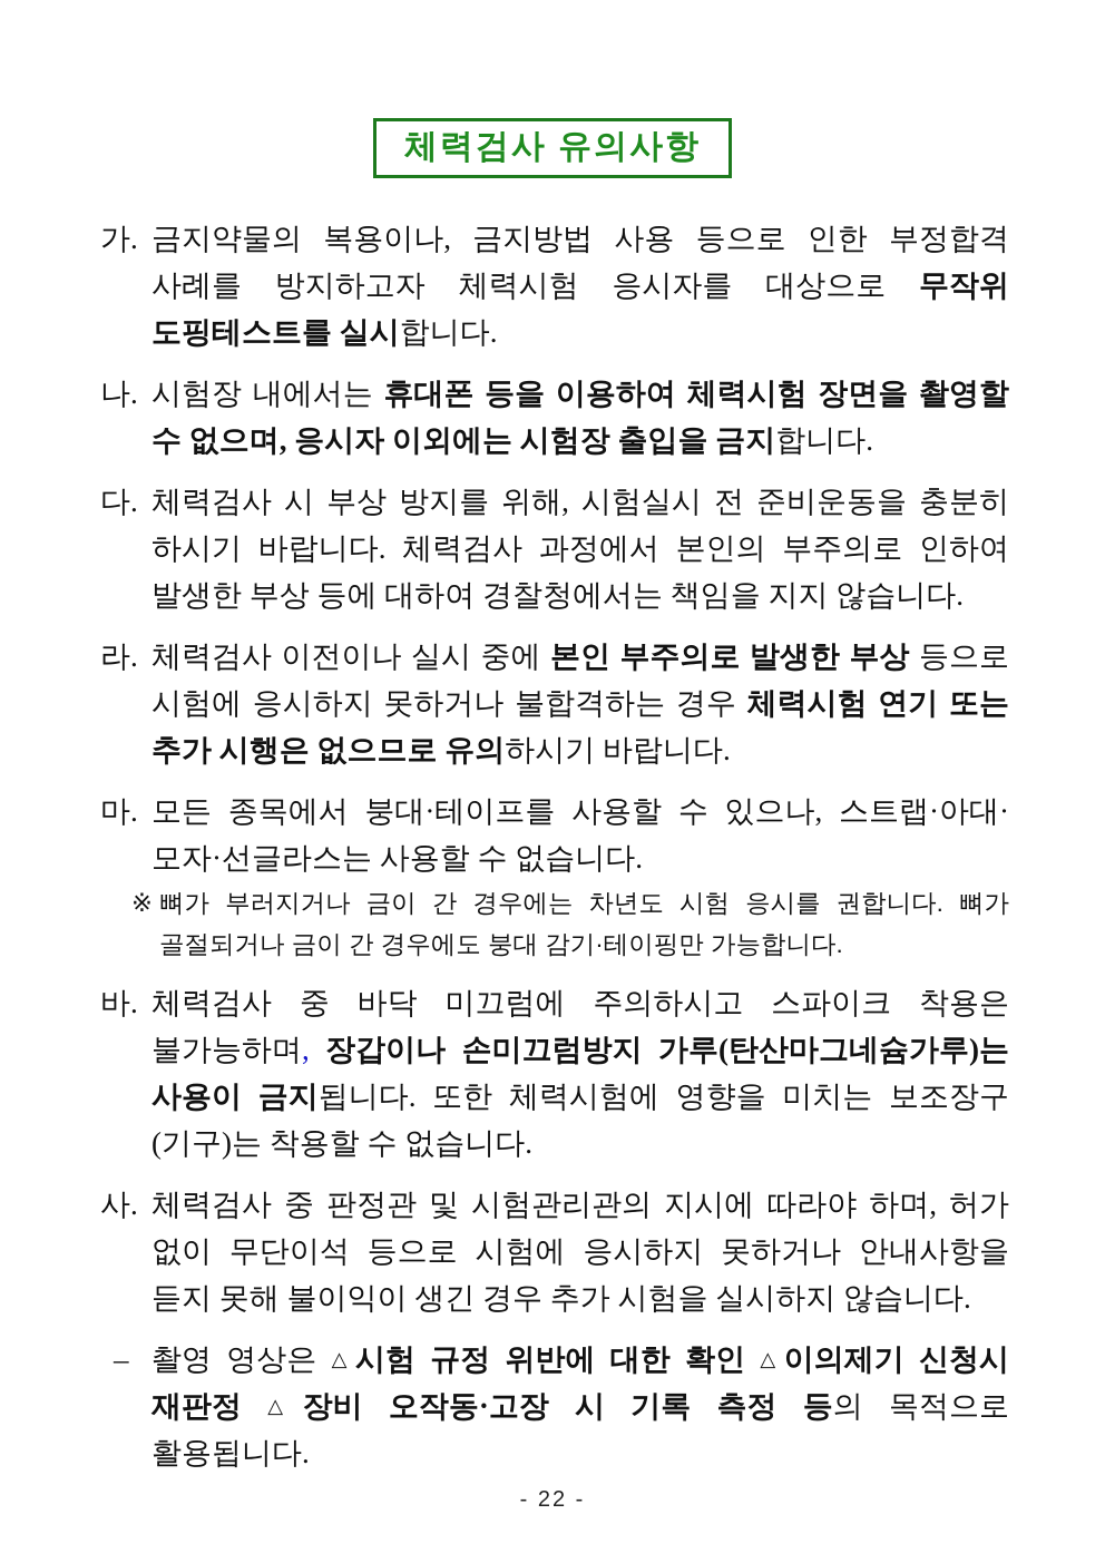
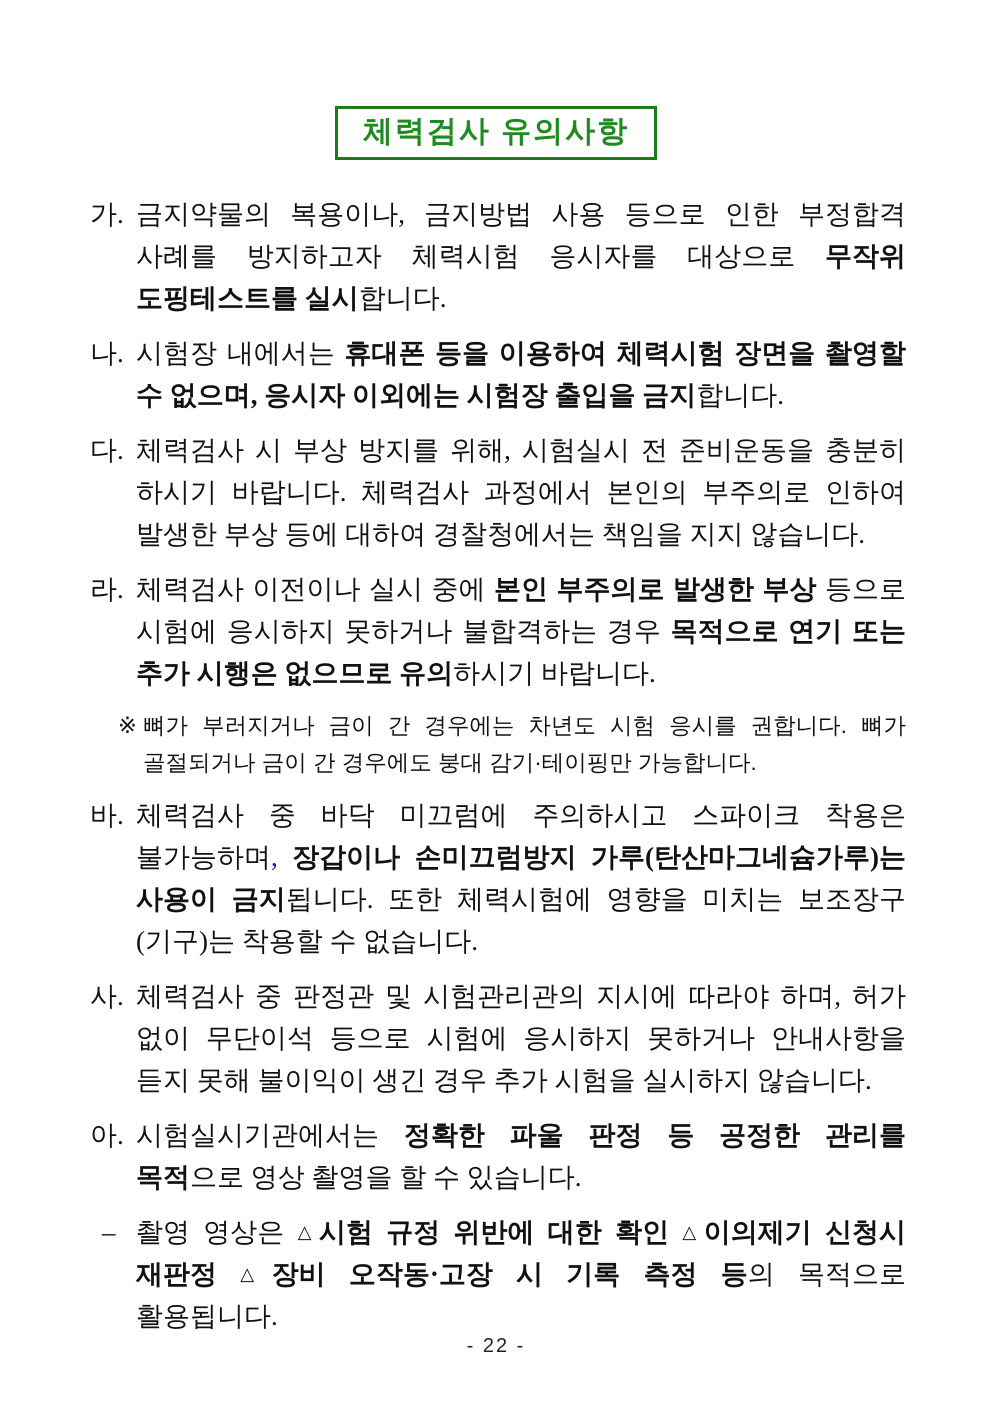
  체력검사 유의사항
  가.
  금지약물의 복용이나, 금지방법 사용 등으로 인한 부정합격 사례를 방지하고자 체력시험 응시자를 대상으로 무작위 도핑테스트를 실시합니다.
  나.
  시험장 내에서는 휴대폰 등을 이용하여 체력시험 장면을 촬영할 수 없으며, 응시자 이외에는 시험장 출입을 금지합니다.
  다.
  체력검사 시 부상 방지를 위해, 시험실시 전 준비운동을 충분히 하시기 바랍니다. 체력검사 과정에서 본인의 부주의로 인하여 발생한 부상 등에 대하여 경찰청에서는 책임을 지지 않습니다.
  라.
- 체력검사 이전이나 실시 중에 본인 부주의로 발생한 부상 등으로 시험에 응시하지 못하거나 불합격하는 경우 체력시험 연기 또는 추가 시행은 없으므로 유의하시기 바랍니다.
+ 체력검사 이전이나 실시 중에 본인 부주의로 발생한 부상 등으로 시험에 응시하지 못하거나 불합격하는 경우 목적으로 연기 또는 추가 시행은 없으므로 유의하시기 바랍니다.
- 마.
- 모든 종목에서 붕대·테이프를 사용할 수 있으나, 스트랩·아대·모자·선글라스는 사용할 수 없습니다.
  ※
  뼈가 부러지거나 금이 간 경우에는 차년도 시험 응시를 권합니다. 뼈가 골절되거나 금이 간 경우에도 붕대 감기·테이핑만 가능합니다.
  바.
  체력검사 중 바닥 미끄럼에 주의하시고 스파이크 착용은 불가능하며, 장갑이나 손미끄럼방지 가루(탄산마그네슘가루)는 사용이 금지됩니다. 또한 체력시험에 영향을 미치는 보조장구(기구)는 착용할 수 없습니다.
  사.
  체력검사 중 판정관 및 시험관리관의 지시에 따라야 하며, 허가 없이 무단이석 등으로 시험에 응시하지 못하거나 안내사항을 듣지 못해 불이익이 생긴 경우 추가 시험을 실시하지 않습니다.
+ 아.
+ 시험실시기관에서는 정확한 파울 판정 등 공정한 관리를 목적으로 영상 촬영을 할 수 있습니다.
  –
  촬영 영상은 △시험 규정 위반에 대한 확인 △이의제기 신청시 재판정 △장비 오작동·고장 시 기록 측정 등의 목적으로 활용됩니다.
  - 22 -
